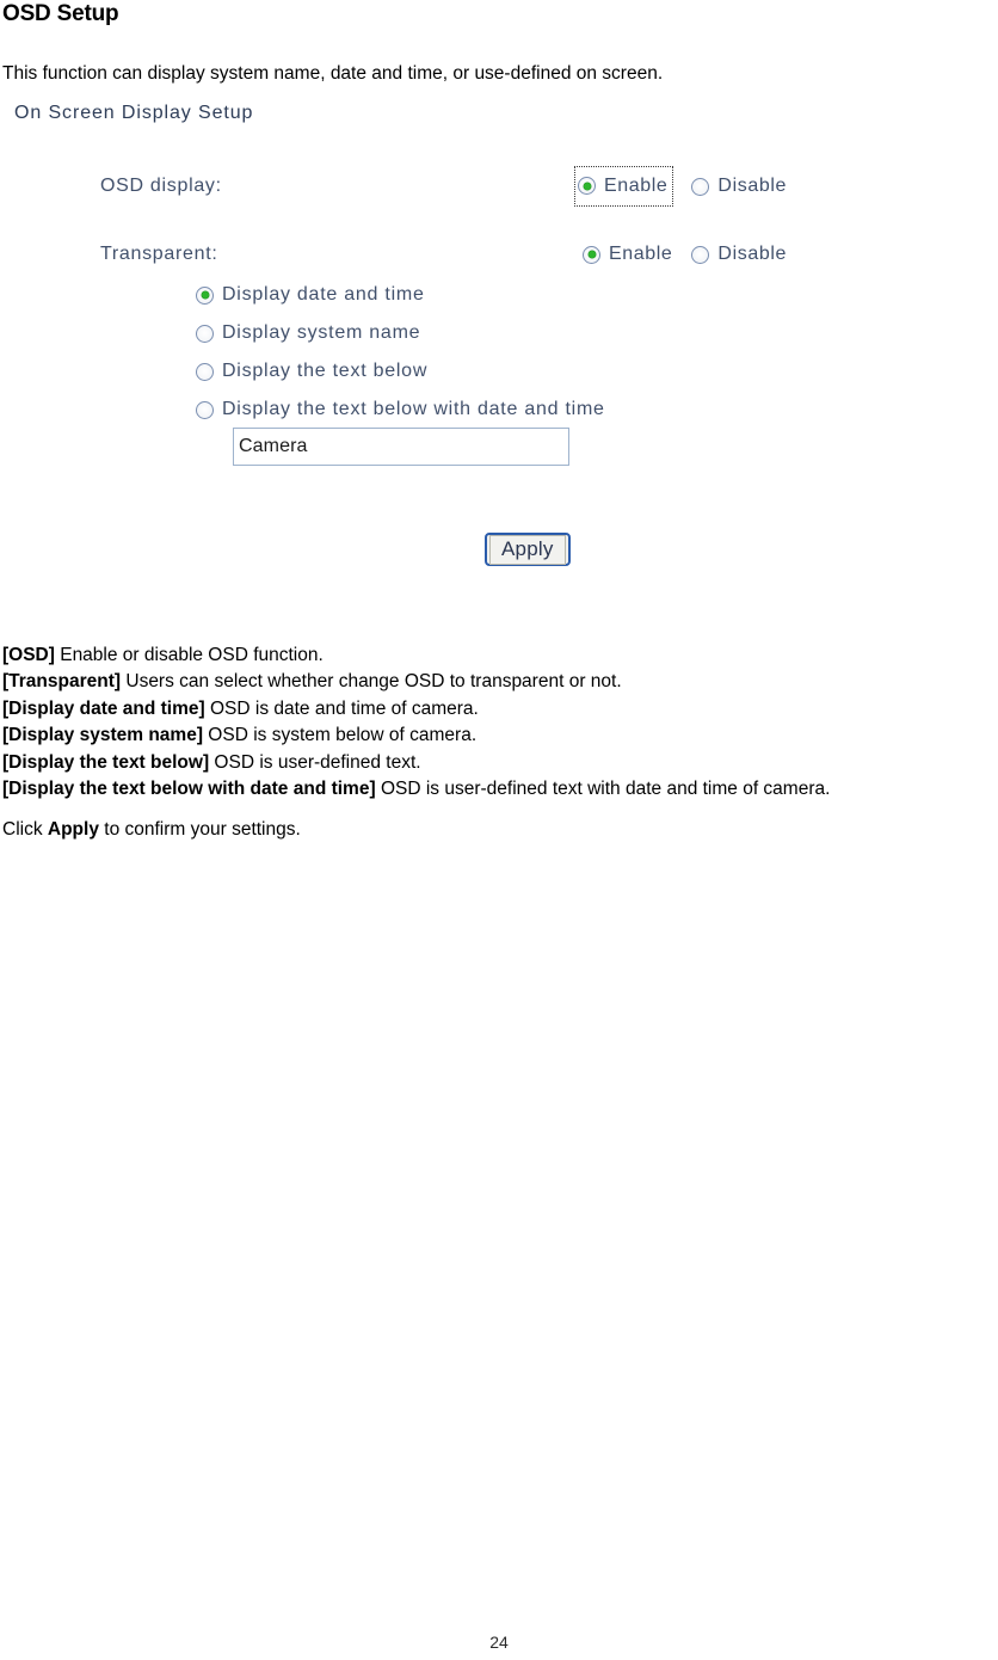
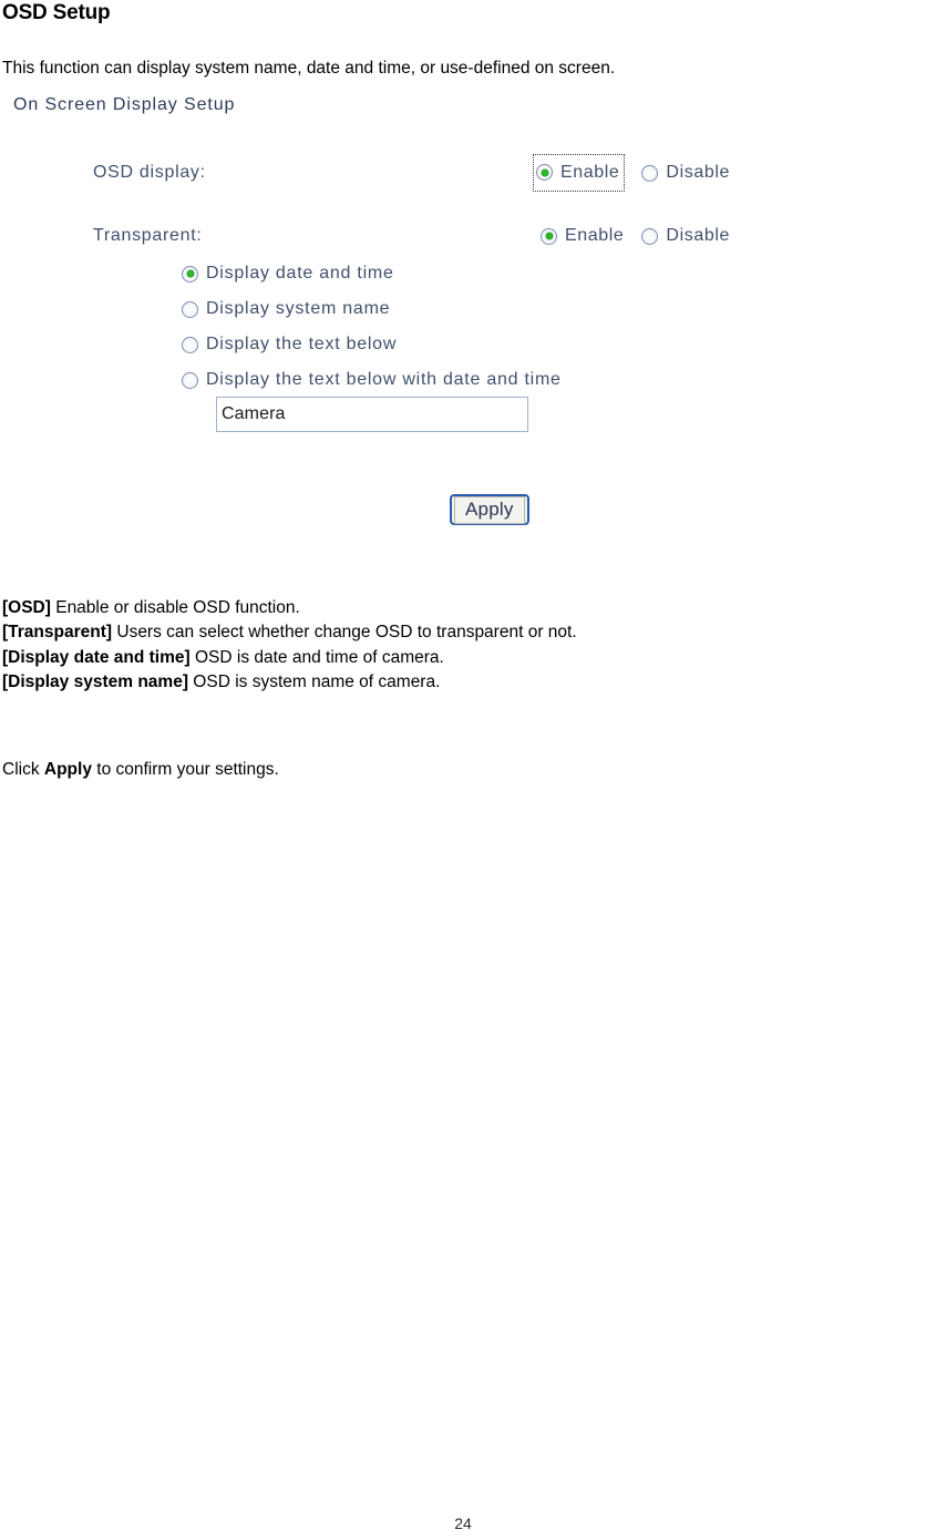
  OSD Setup
  This function can display system name, date and time, or use-defined on screen.
  On Screen Display Setup
  OSD display:
  Enable
  Disable
  Transparent:
  Enable
  Disable
  Display date and time
  Display system name
  Display the text below
  Display the text below with date and time
  Camera
  Apply
  [OSD] Enable or disable OSD function.
  [Transparent] Users can select whether change OSD to transparent or not.
  [Display date and time] OSD is date and time of camera.
- [Display system name] OSD is system below of camera.
+ [Display system name] OSD is system name of camera.
- [Display the text below] OSD is user-defined text.
- [Display the text below with date and time] OSD is user-defined text with date and time of camera.
  Click Apply to confirm your settings.
  24
